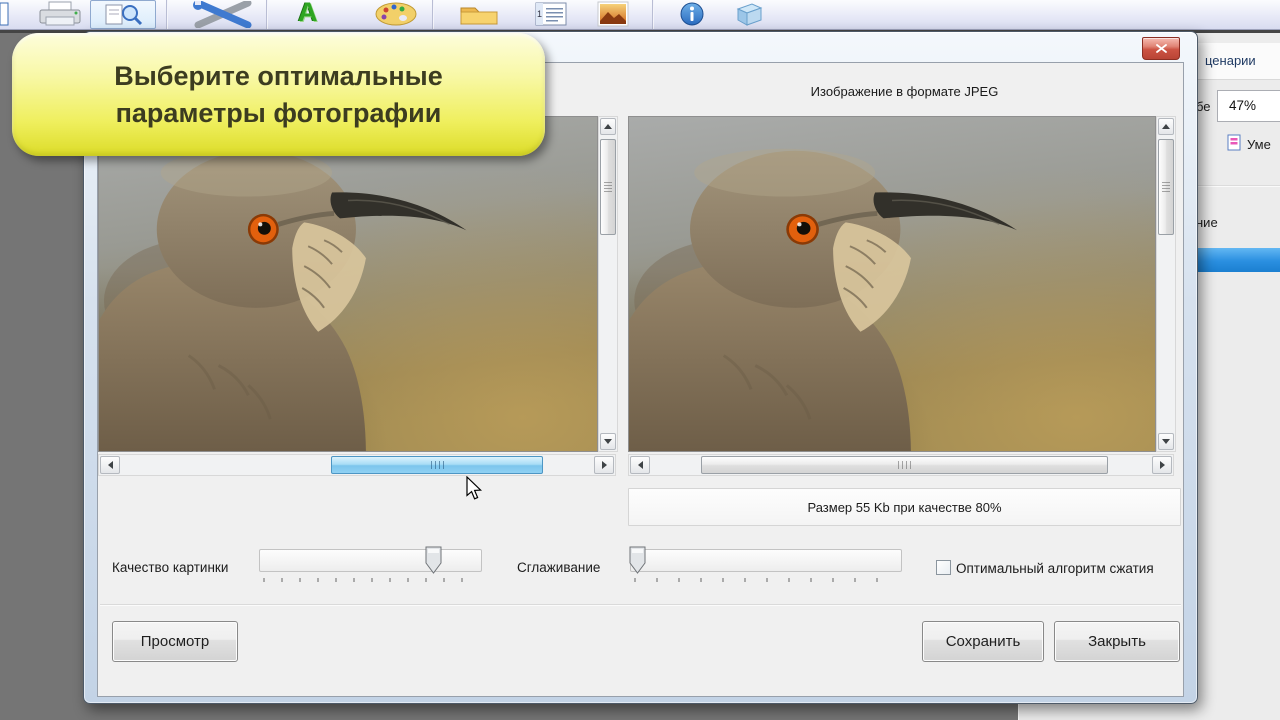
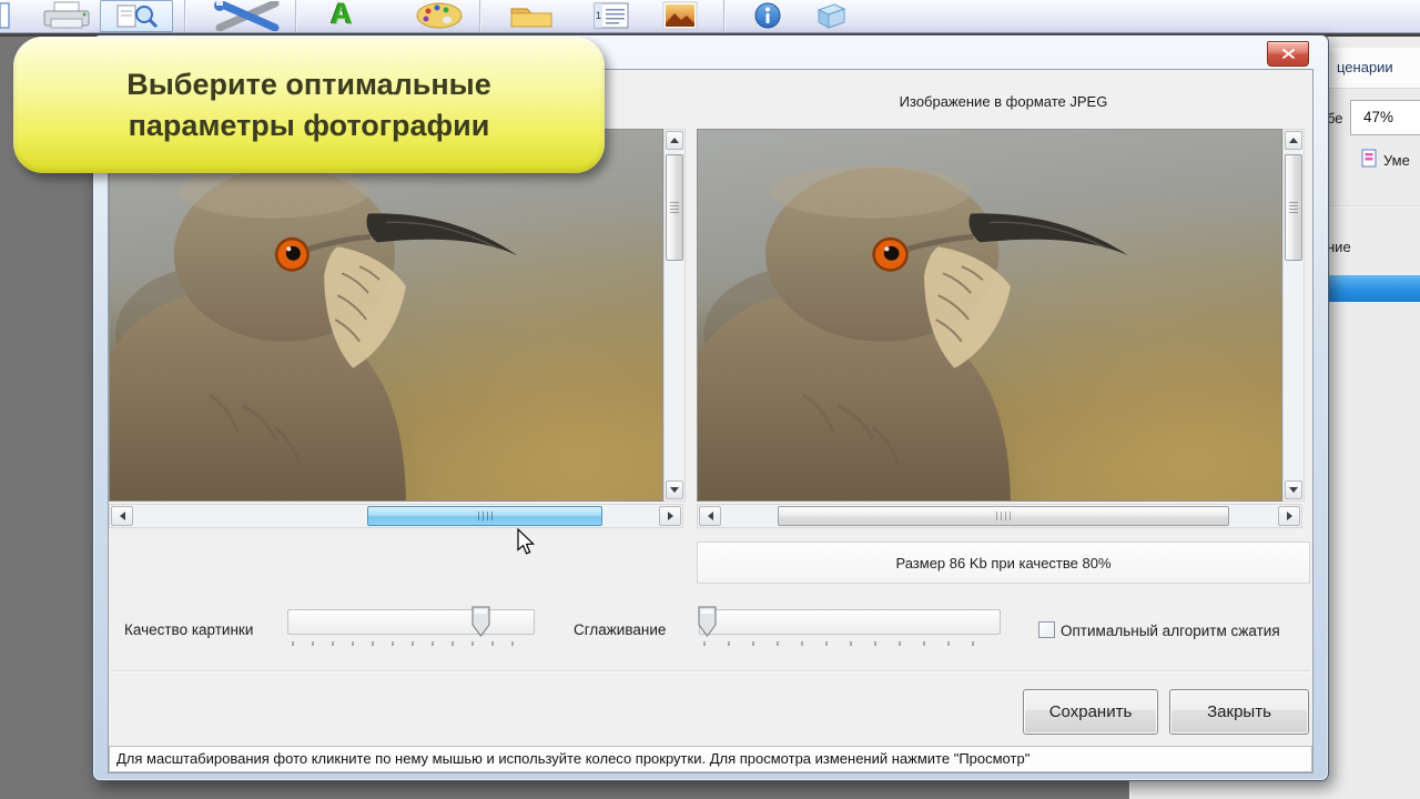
  A
  1
  ценарии
  бе
  47%
  Уме
  ние
  Изображение в формате JPEG
- Размер 55 Kb при качестве 80%
+ Размер 86 Kb при качестве 80%
  Качество картинки
  Сглаживание
  Оптимальный алгоритм сжатия
- Просмотр
  Сохранить
  Закрыть
+ Для масштабирования фото кликните по нему мышью и используйте колесо прокрутки. Для просмотра изменений нажмите "Просмотр"
  Выберите оптимальные
  параметры фотографии
